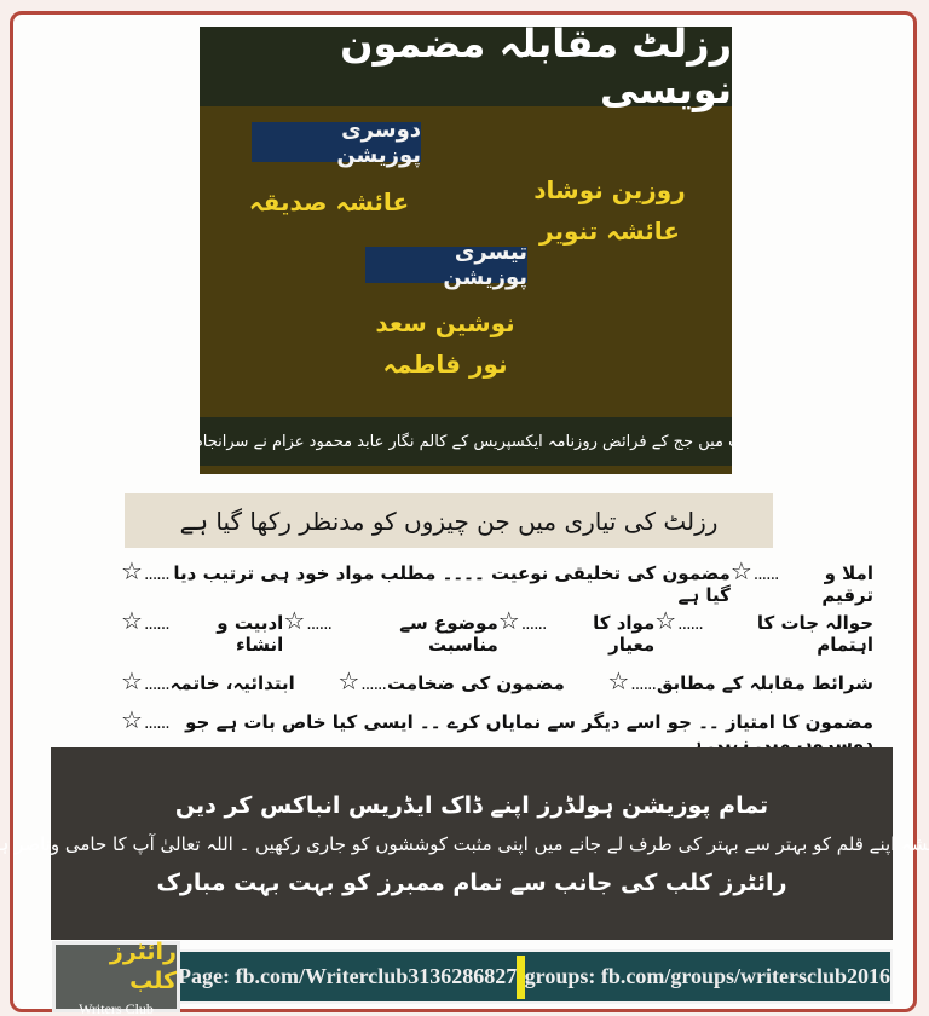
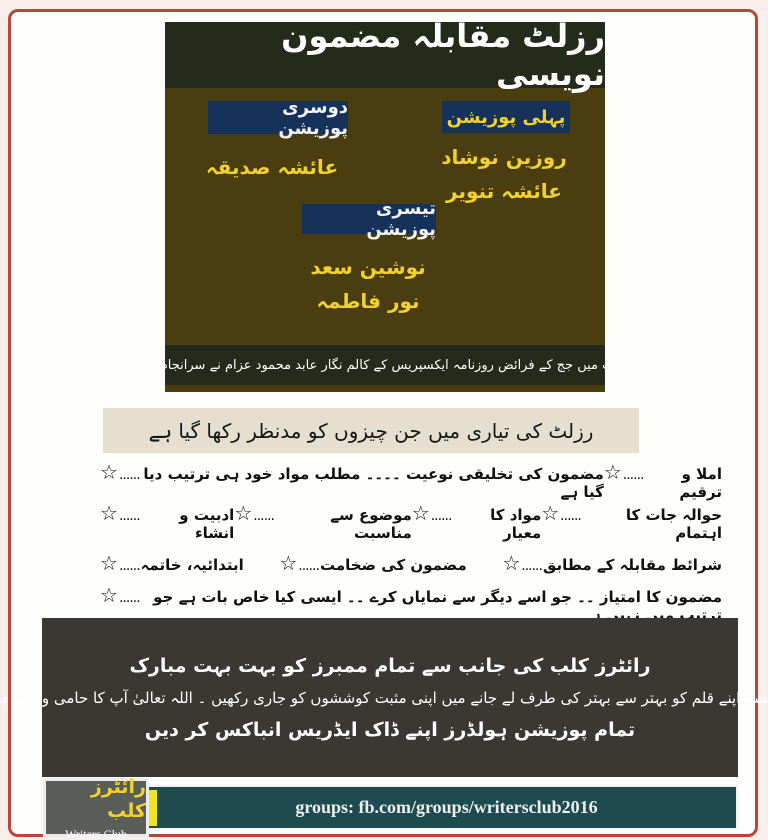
  رزلٹ مقابلہ مضمون نویسی
+ پہلی پوزیشن
  روزین نوشاد
  عائشہ تنویر
  دوسری پوزیشن
  عائشہ صدیقہ
  تیسری پوزیشن
  نوشین سعد
  نور فاطمہ
  میں جج کے فرائض روزنامہ ایکسپریس کے کالم نگار عابد محمود عزام نے سرانجا
  رزلٹ کی تیاری میں جن چیزوں کو مدنظر رکھا گیا ہے
  ☆
  ......
  مضمون کی تخلیقی نوعیت ۔۔۔۔ مطلب مواد خود ہی ترتیب دیا گیا ہے
  ☆
  ......
  املا و ترقیم
  ☆
  ......
  ادبیت و انشاء
  ☆
  ......
  موضوع سے مناسبت
  ☆
  ......
  مواد کا معیار
  ☆
  ......
  حوالہ جات کا اہتمام
  ☆
  ......
  ابتدائیہ، خاتمہ
  ☆
  ......
  مضمون کی ضخامت
  ☆
  ......
  شرائط مقابلہ کے مطابق
  ☆
  ......
- مضمون کا امتیاز ۔۔ جو اسے دیگر سے نمایاں کرے ۔۔ ایسی کیا خاص بات ہے جو دوسروں میں نہیں ہے
+ مضمون کا امتیاز ۔۔ جو اسے دیگر سے نمایاں کرے ۔۔ ایسی کیا خاص بات ہے جو ترتیب میں نہیں ہے
- تمام پوزیشن ہولڈرز اپنے ڈاک ایڈریس انباکس کر دیں
+ رائٹرز کلب کی جانب سے تمام ممبرز کو بہت بہت مبارک
  ش اپنے قلم کو بہتر سے بہتر کی طرف لے جانے میں اپنی مثبت کوششوں کو جاری رکھیں ۔ اللہ تعالیٰ آپ کا حامی و
- رائٹرز کلب کی جانب سے تمام ممبرز کو بہت بہت مبارک
+ تمام پوزیشن ہولڈرز اپنے ڈاک ایڈریس انباکس کر دیں
- Page: fb.com/Writerclub3136286827
  groups: fb.com/groups/writersclub2016
  رائٹرز کلب
  Writers Club
